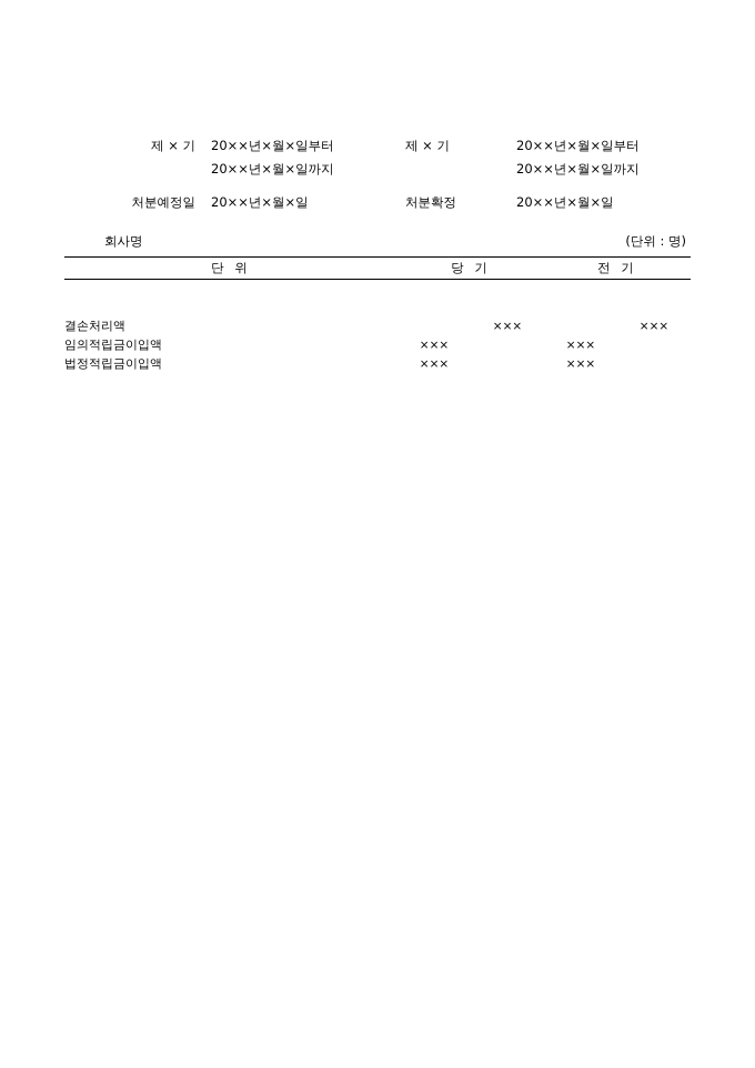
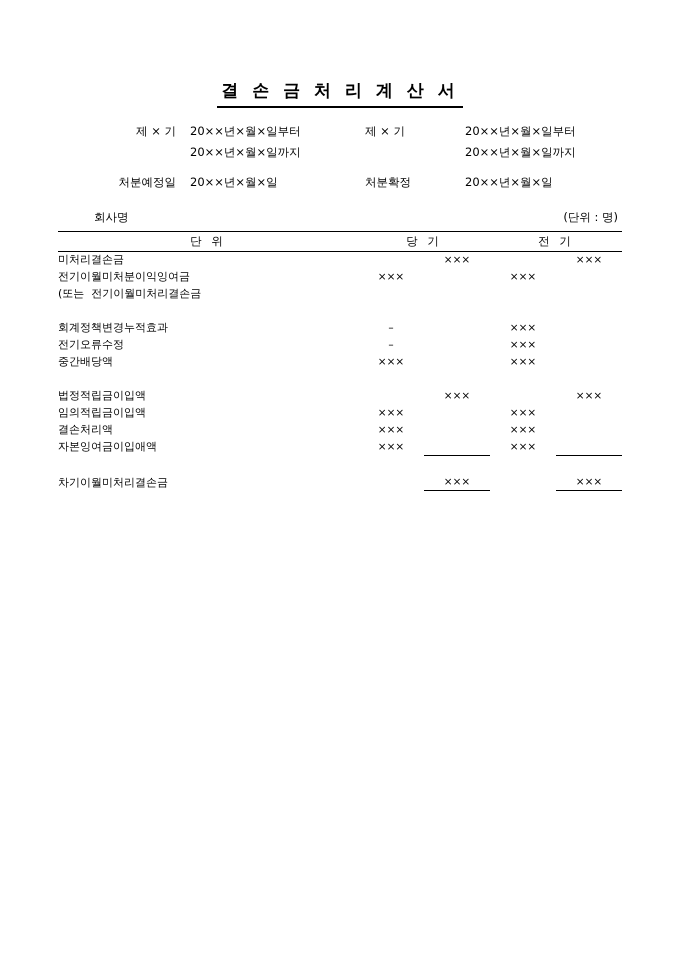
+ 결 손 금 처 리 계 산 서
  제 × 기
  20××년×월×일부터
  제 × 기
  20××년×월×일부터
  20××년×월×일까지
  20××년×월×일까지
  처분예정일
  20××년×월×일
  처분확정
  20××년×월×일
  회사명
  (단위 : 명)
  단 위	당 기	전 기
+ 미처리결손금		×××		×××
+ 전기이월미처분이익잉여금	×××		×××
+ (또는 전기이월미처리결손금
+ 회계정책변경누적효과	–		×××
+ 전기오류수정	–		×××
+ 중간배당액	×××		×××
- 결손처리액		×××		×××
+ 법정적립금이입액		×××		×××
  임의적립금이입액	×××		×××
- 법정적립금이입액	×××		×××
+ 결손처리액	×××		×××
+ 자본잉여금이입애액	×××		×××
+ 차기이월미처리결손금		×××		×××
